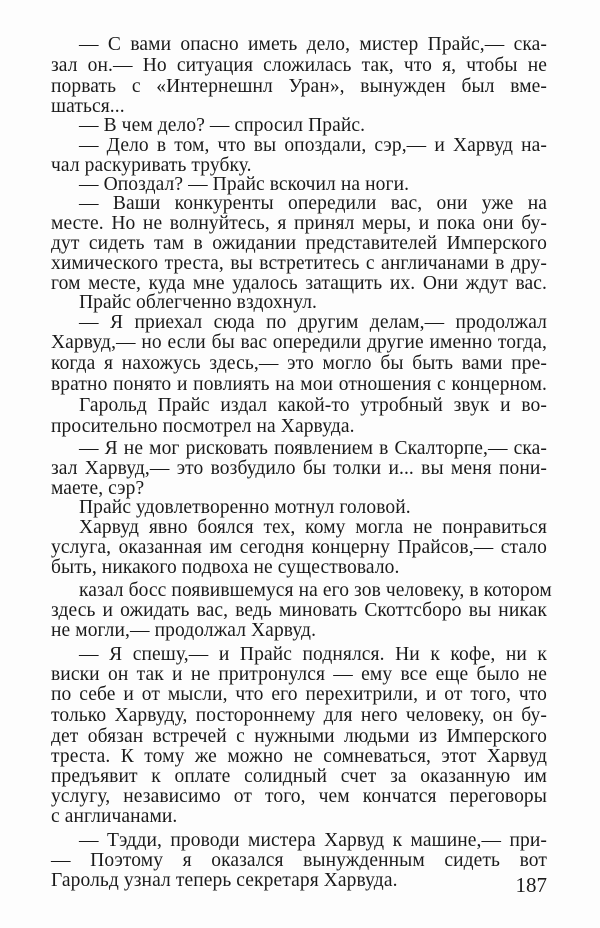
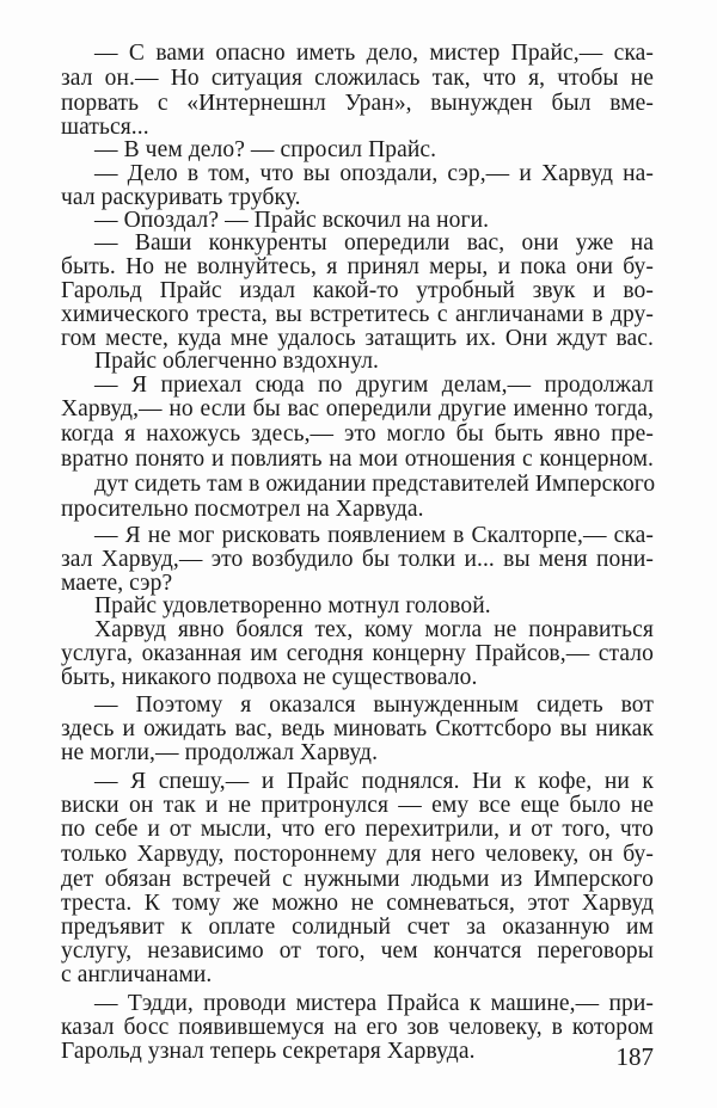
  — С вами опасно иметь дело, мистер Прайс,— ска-
  зал он.— Но ситуация сложилась так, что я, чтобы не
  порвать с «Интернешнл Уран», вынужден был вме-
  шаться...
  — В чем дело? — спросил Прайс.
  — Дело в том, что вы опоздали, сэр,— и Харвуд на-
  чал раскуривать трубку.
  — Опоздал? — Прайс вскочил на ноги.
  — Ваши конкуренты опередили вас, они уже на
- месте. Но не волнуйтесь, я принял меры, и пока они бу-
+ быть. Но не волнуйтесь, я принял меры, и пока они бу-
- дут сидеть там в ожидании представителей Имперского
+ Гарольд Прайс издал какой-то утробный звук и во-
  химического треста, вы встретитесь с англичанами в дру-
  гом месте, куда мне удалось затащить их. Они ждут вас.
  Прайс облегченно вздохнул.
  — Я приехал сюда по другим делам,— продолжал
  Харвуд,— но если бы вас опередили другие именно тогда,
- когда я нахожусь здесь,— это могло бы быть вами пре-
+ когда я нахожусь здесь,— это могло бы быть явно пре-
  вратно понято и повлиять на мои отношения с концерном.
- Гарольд Прайс издал какой-то утробный звук и во-
+ дут сидеть там в ожидании представителей Имперского
  просительно посмотрел на Харвуда.
  — Я не мог рисковать появлением в Скалторпе,— ска-
  зал Харвуд,— это возбудило бы толки и... вы меня пони-
  маете, сэр?
  Прайс удовлетворенно мотнул головой.
  Харвуд явно боялся тех, кому могла не понравиться
  услуга, оказанная им сегодня концерну Прайсов,— стало
  быть, никакого подвоха не существовало.
- казал босс появившемуся на его зов человеку, в котором
+ — Поэтому я оказался вынужденным сидеть вот
  здесь и ожидать вас, ведь миновать Скоттсборо вы никак
  не могли,— продолжал Харвуд.
  — Я спешу,— и Прайс поднялся. Ни к кофе, ни к
  виски он так и не притронулся — ему все еще было не
  по себе и от мысли, что его перехитрили, и от того, что
  только Харвуду, постороннему для него человеку, он бу-
  дет обязан встречей с нужными людьми из Имперского
  треста. К тому же можно не сомневаться, этот Харвуд
  предъявит к оплате солидный счет за оказанную им
  услугу, независимо от того, чем кончатся переговоры
  с англичанами.
- — Тэдди, проводи мистера Харвуд к машине,— при-
+ — Тэдди, проводи мистера Прайса к машине,— при-
- — Поэтому я оказался вынужденным сидеть вот
+ казал босс появившемуся на его зов человеку, в котором
  Гарольд узнал теперь секретаря Харвуда.
  187
